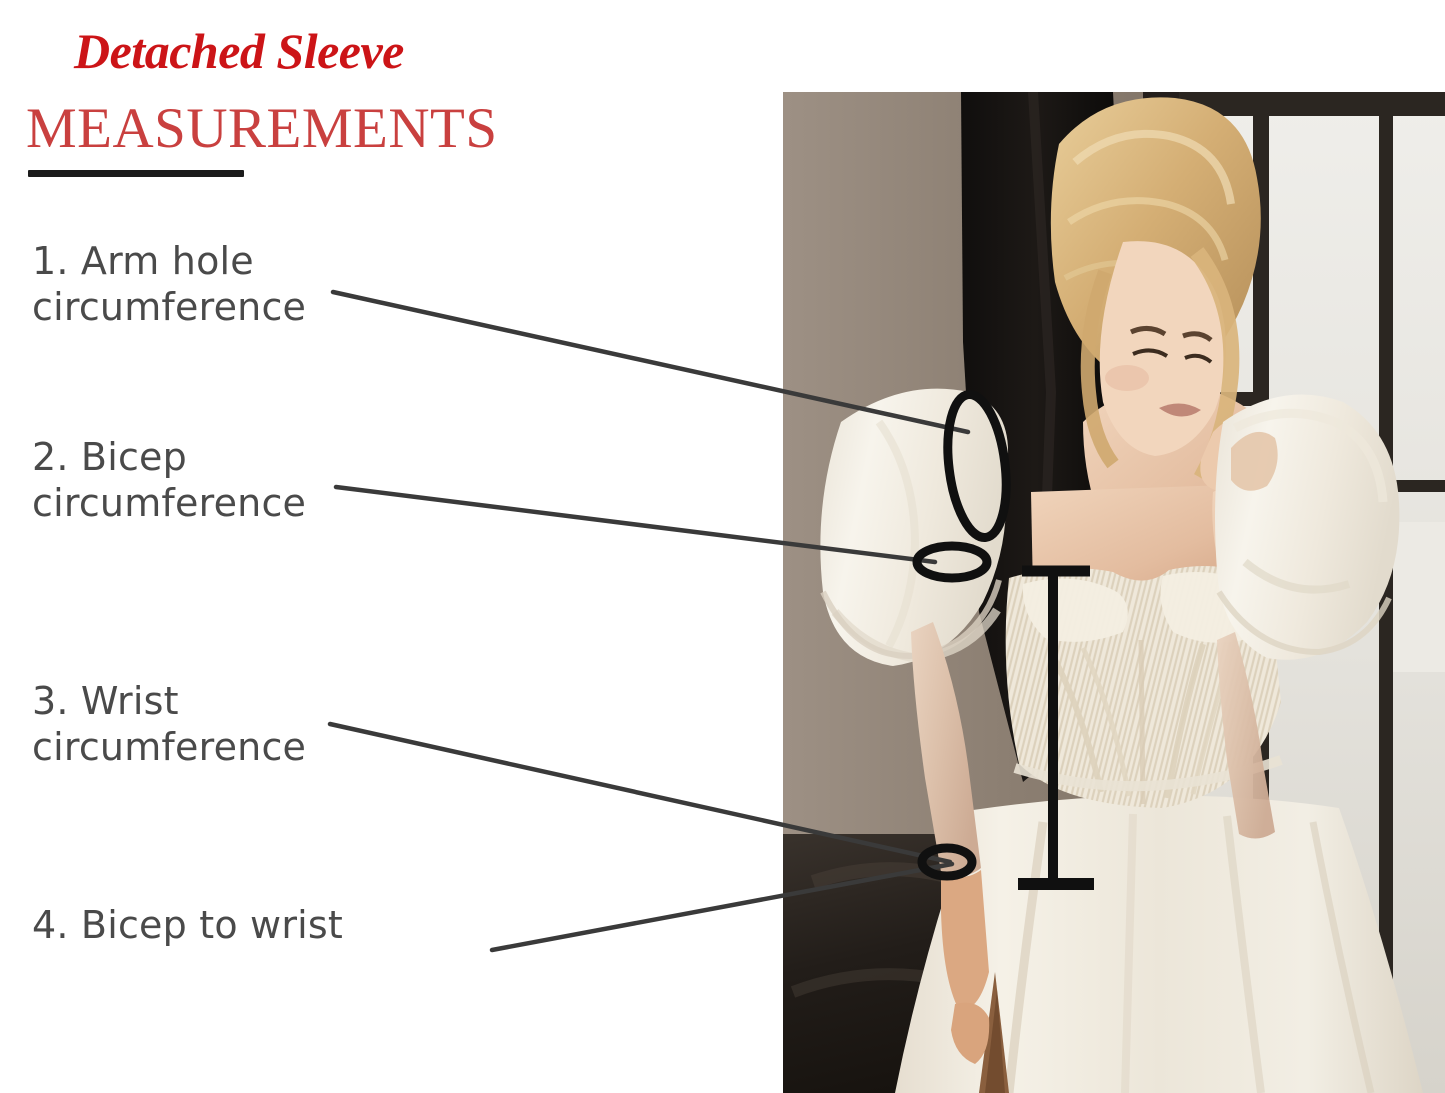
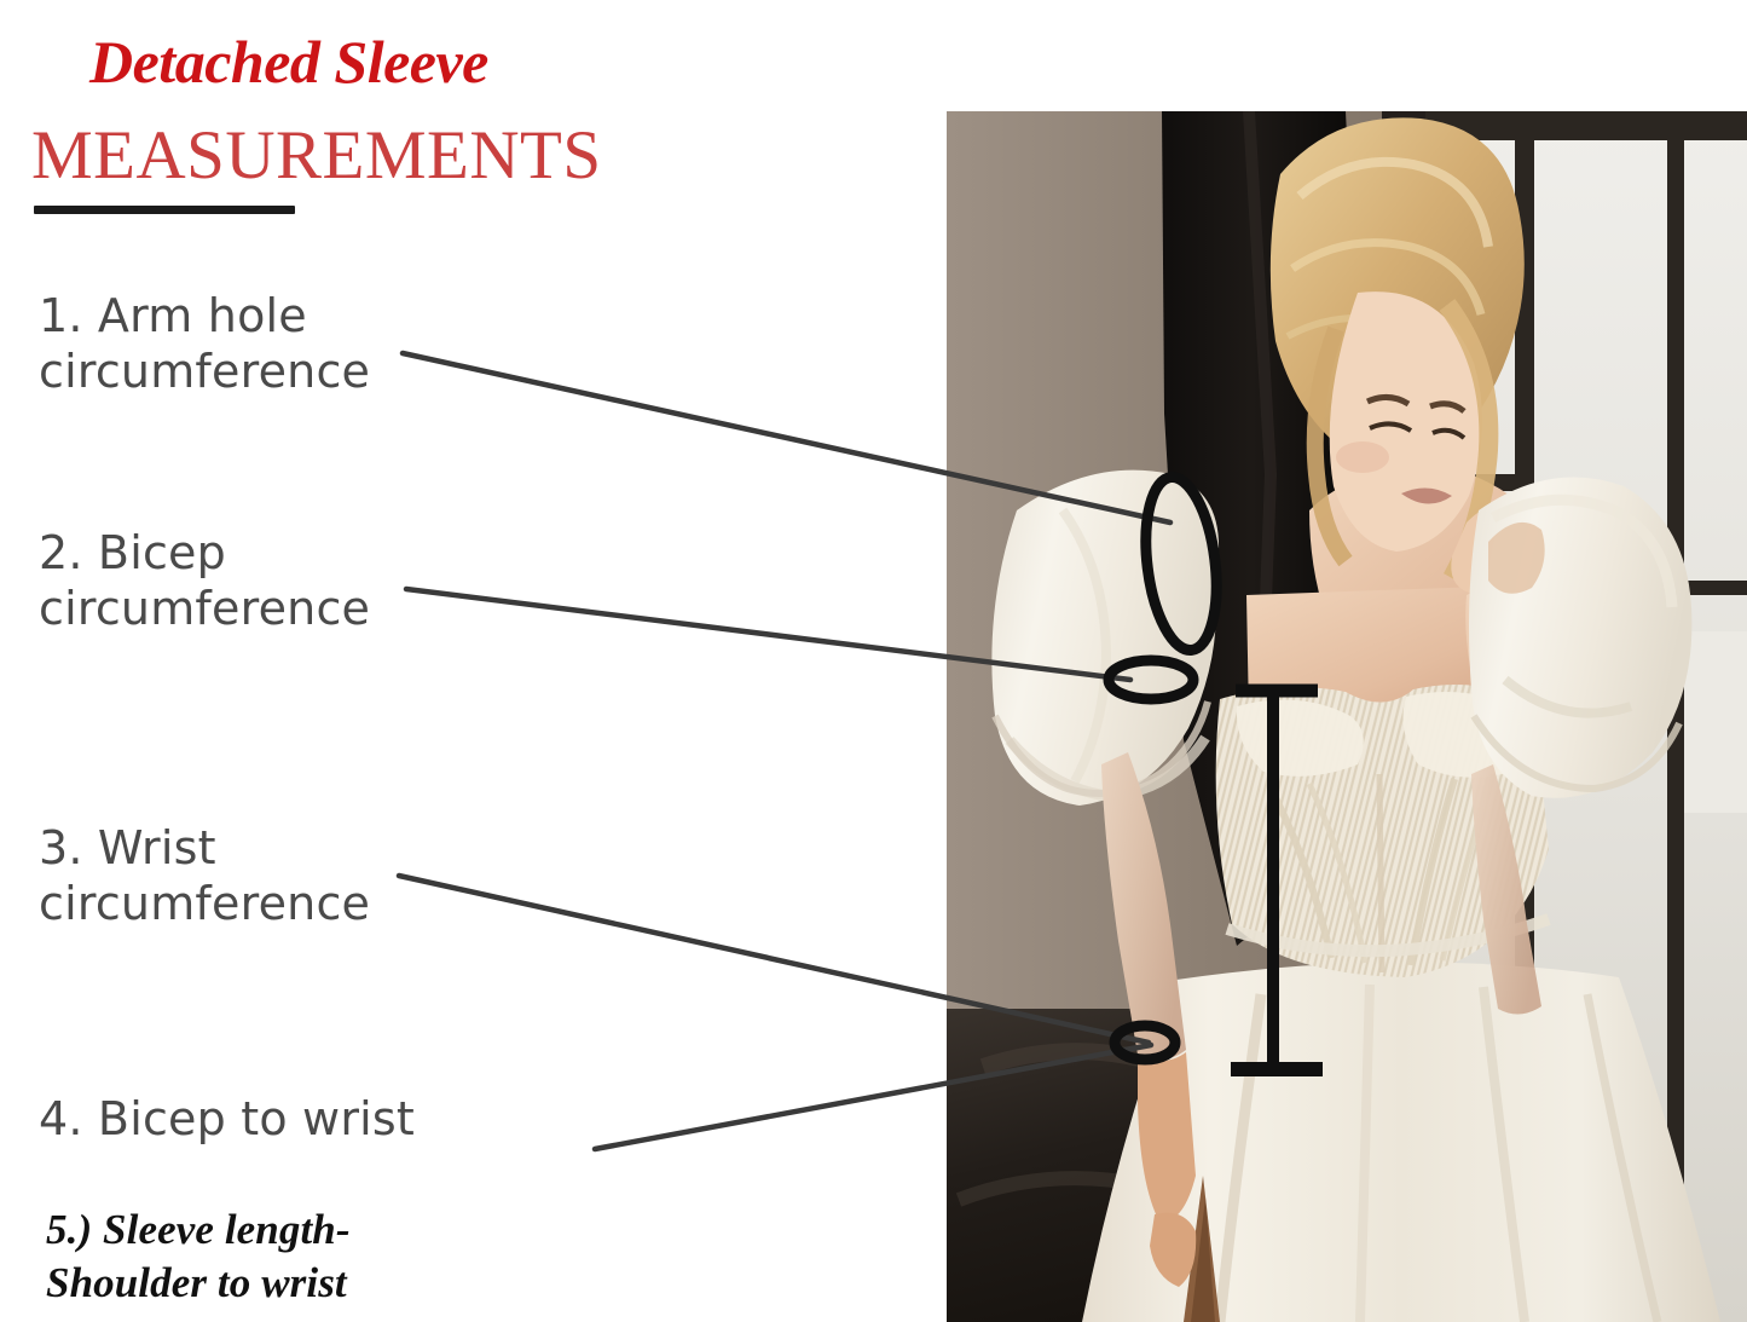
  Detached Sleeve
  MEASUREMENTS
  1. Arm hole
  circumference
  2. Bicep
  circumference
  3. Wrist
  circumference
  4. Bicep to wrist
+ 5.) Sleeve length-
+ Shoulder to wrist
